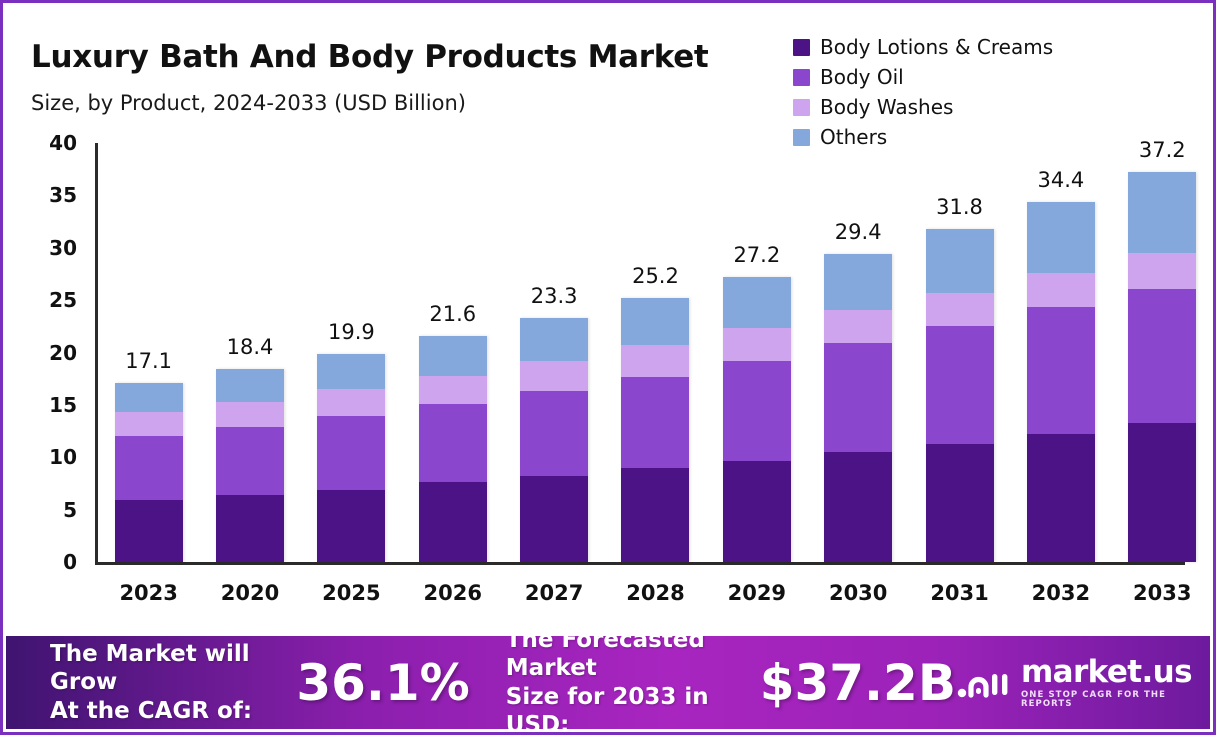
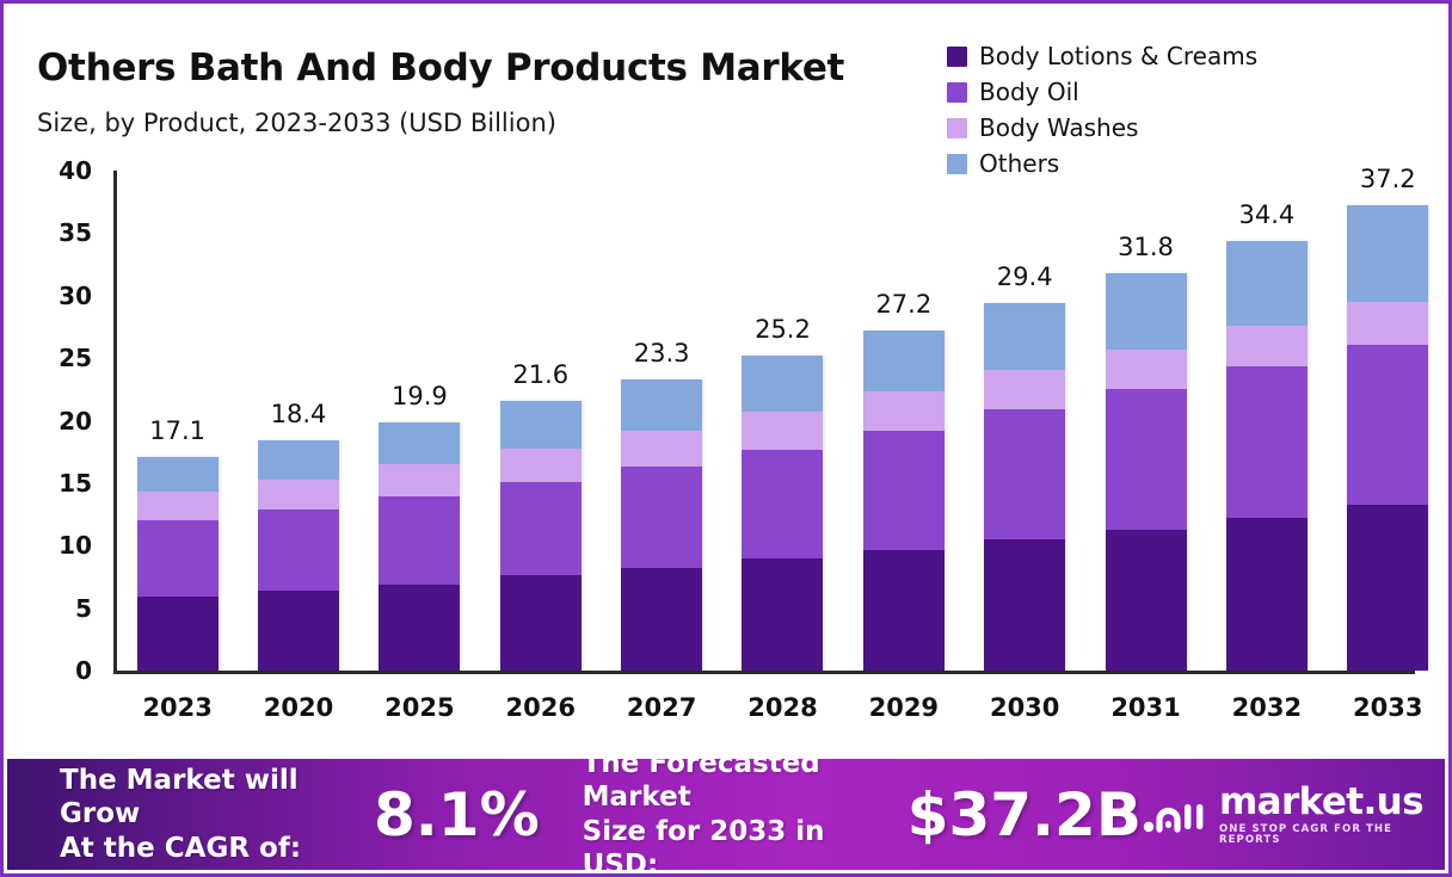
- Luxury Bath And Body Products Market
+ Others Bath And Body Products Market
- Size, by Product, 2024-2033 (USD Billion)
+ Size, by Product, 2023-2033 (USD Billion)
  Body Lotions & Creams
  Body Oil
  Body Washes
  Others
  40
  35
  30
  25
  20
  15
  10
  5
  0
  17.1
  18.4
  19.9
  21.6
  23.3
  25.2
  27.2
  29.4
  31.8
  34.4
  37.2
  2023
  2020
  2025
  2026
  2027
  2028
  2029
  2030
  2031
  2032
  2033
  The Market will Grow
  At the CAGR of:
- 36.1%
+ 8.1%
  The Forecasted Market
  Size for 2033 in USD:
  $37.2B
  market.us
  ONE STOP CAGR FOR THE REPORTS
